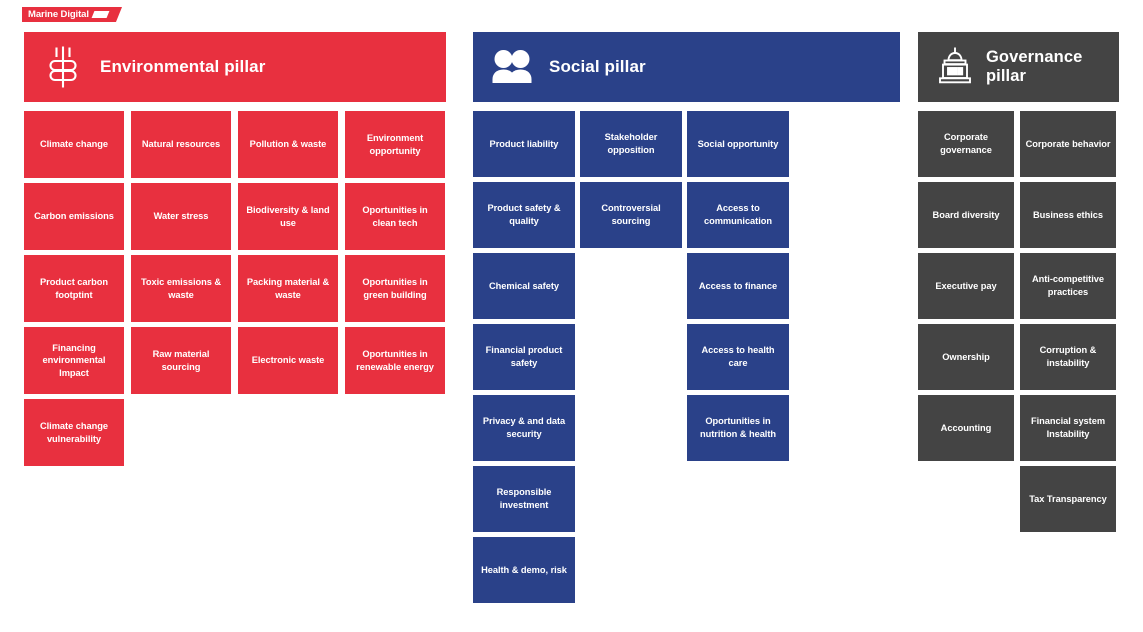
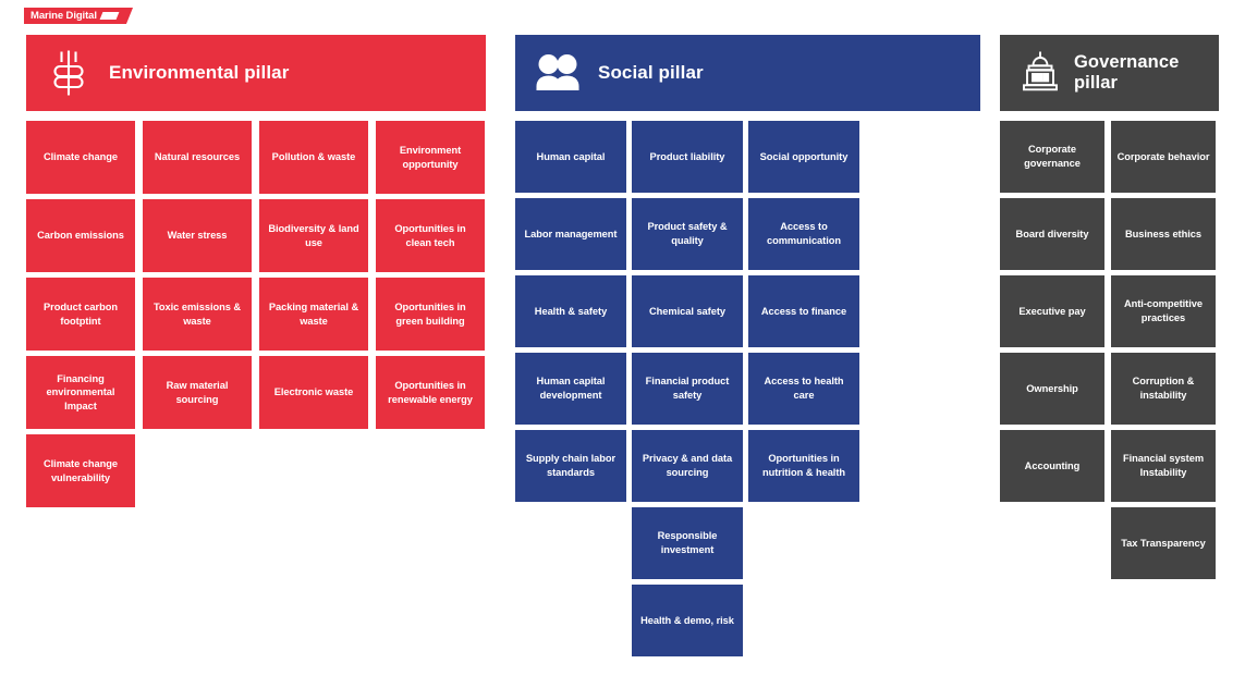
  Marine Digital
  Environmental pillar
  Climate change
  Carbon emissions
  Product carbon footptint
  Financing environmental Impact
  Climate change vulnerability
  Natural resources
  Water stress
  Toxic emissions & waste
  Raw material sourcing
  Pollution & waste
  Biodiversity & land use
  Packing material & waste
  Electronic waste
  Environment opportunity
  Oportunities in clean tech
  Oportunities in green building
  Oportunities in renewable energy
  Social pillar
+ Human capital
+ Labor management
+ Health & safety
+ Human capital development
+ Supply chain labor standards
  Product liability
  Product safety & quality
  Chemical safety
  Financial product safety
- Privacy & and data security
+ Privacy & and data sourcing
  Responsible investment
  Health & demo, risk
- Stakeholder opposition
- Controversial sourcing
  Social opportunity
  Access to communication
  Access to finance
  Access to health care
  Oportunities in nutrition & health
  Governance pillar
  Corporate governance
  Board diversity
  Executive pay
  Ownership
  Accounting
  Corporate behavior
  Business ethics
  Anti-competitive practices
  Corruption & instability
  Financial system Instability
  Tax Transparency
